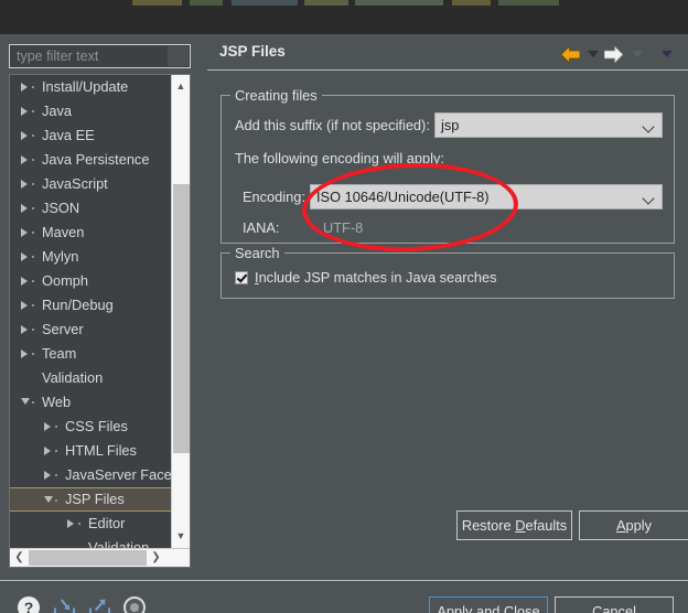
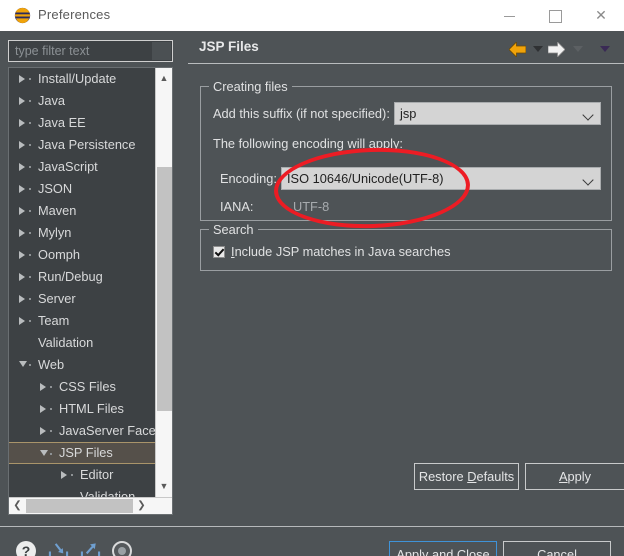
+ Preferences
+ ✕
  type filter text
  Install/Update
  Java
  Java EE
  Java Persistence
  JavaScript
  JSON
  Maven
  Mylyn
  Oomph
  Run/Debug
  Server
  Team
  Validation
  Web
  CSS Files
  HTML Files
  JavaServer Face
  JSP Files
  Editor
  ▲
  ▼
  ❮
  ❯
  JSP Files
  Creating files
  Add this suffix (if not specified):
  jsp
  The following encoding will apply:
  Encoding:
  ISO 10646/Unicode(UTF-8)
  IANA:
  UTF-8
  Search
  Include JSP matches in Java searches
  Restore Defaults
  Apply
  ?
  Apply and Close
  Cancel
